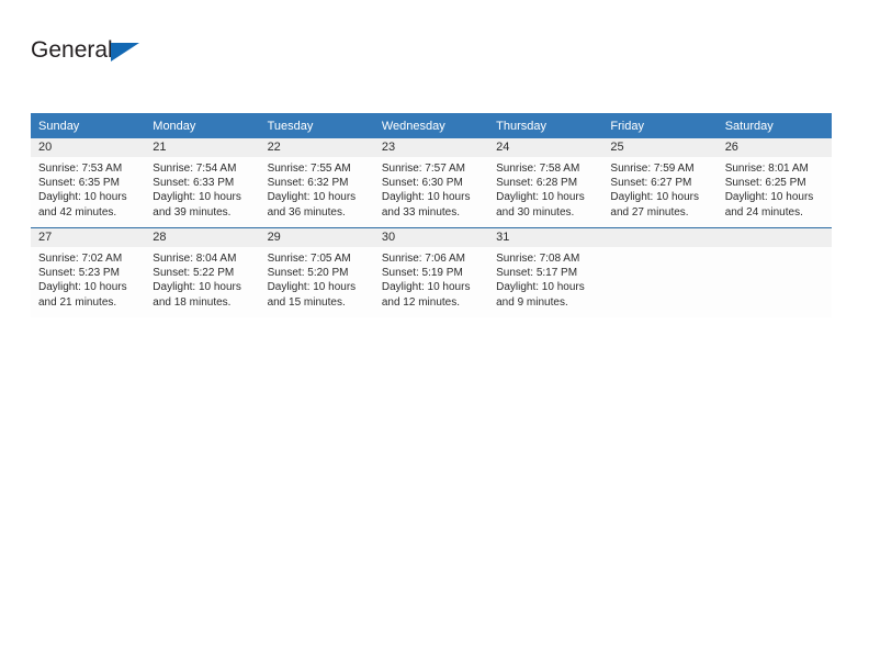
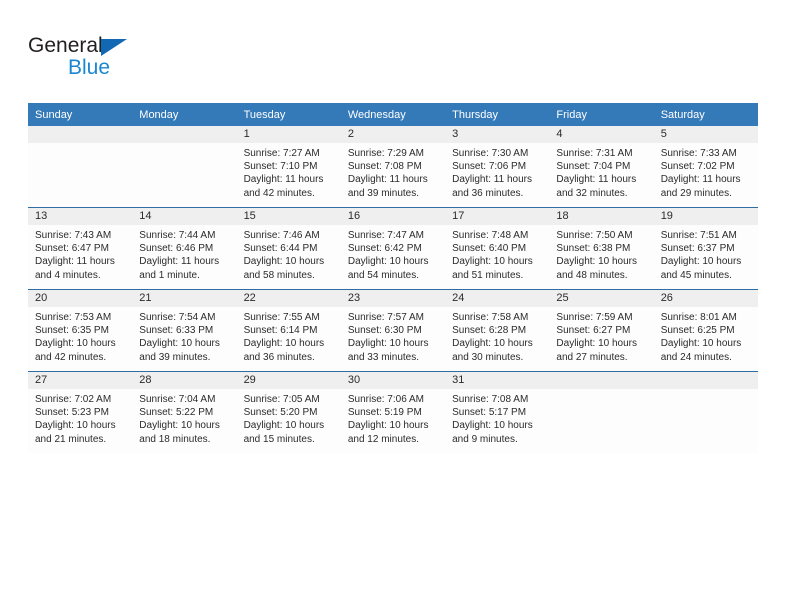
  General
+ Blue
  Sunday	Monday	Tuesday	Wednesday	Thursday	Friday	Saturday
+ 		1Sunrise: 7:27 AMSunset: 7:10 PMDaylight: 11 hoursand 42 minutes.	2Sunrise: 7:29 AMSunset: 7:08 PMDaylight: 11 hoursand 39 minutes.	3Sunrise: 7:30 AMSunset: 7:06 PMDaylight: 11 hoursand 36 minutes.	4Sunrise: 7:31 AMSunset: 7:04 PMDaylight: 11 hoursand 32 minutes.	5Sunrise: 7:33 AMSunset: 7:02 PMDaylight: 11 hoursand 29 minutes.
+ 13Sunrise: 7:43 AMSunset: 6:47 PMDaylight: 11 hoursand 4 minutes.	14Sunrise: 7:44 AMSunset: 6:46 PMDaylight: 11 hoursand 1 minute.	15Sunrise: 7:46 AMSunset: 6:44 PMDaylight: 10 hoursand 58 minutes.	16Sunrise: 7:47 AMSunset: 6:42 PMDaylight: 10 hoursand 54 minutes.	17Sunrise: 7:48 AMSunset: 6:40 PMDaylight: 10 hoursand 51 minutes.	18Sunrise: 7:50 AMSunset: 6:38 PMDaylight: 10 hoursand 48 minutes.	19Sunrise: 7:51 AMSunset: 6:37 PMDaylight: 10 hoursand 45 minutes.
- 20Sunrise: 7:53 AMSunset: 6:35 PMDaylight: 10 hoursand 42 minutes.	21Sunrise: 7:54 AMSunset: 6:33 PMDaylight: 10 hoursand 39 minutes.	22Sunrise: 7:55 AMSunset: 6:32 PMDaylight: 10 hoursand 36 minutes.	23Sunrise: 7:57 AMSunset: 6:30 PMDaylight: 10 hoursand 33 minutes.	24Sunrise: 7:58 AMSunset: 6:28 PMDaylight: 10 hoursand 30 minutes.	25Sunrise: 7:59 AMSunset: 6:27 PMDaylight: 10 hoursand 27 minutes.	26Sunrise: 8:01 AMSunset: 6:25 PMDaylight: 10 hoursand 24 minutes.
+ 20Sunrise: 7:53 AMSunset: 6:35 PMDaylight: 10 hoursand 42 minutes.	21Sunrise: 7:54 AMSunset: 6:33 PMDaylight: 10 hoursand 39 minutes.	22Sunrise: 7:55 AMSunset: 6:14 PMDaylight: 10 hoursand 36 minutes.	23Sunrise: 7:57 AMSunset: 6:30 PMDaylight: 10 hoursand 33 minutes.	24Sunrise: 7:58 AMSunset: 6:28 PMDaylight: 10 hoursand 30 minutes.	25Sunrise: 7:59 AMSunset: 6:27 PMDaylight: 10 hoursand 27 minutes.	26Sunrise: 8:01 AMSunset: 6:25 PMDaylight: 10 hoursand 24 minutes.
- 27Sunrise: 7:02 AMSunset: 5:23 PMDaylight: 10 hoursand 21 minutes.	28Sunrise: 8:04 AMSunset: 5:22 PMDaylight: 10 hoursand 18 minutes.	29Sunrise: 7:05 AMSunset: 5:20 PMDaylight: 10 hoursand 15 minutes.	30Sunrise: 7:06 AMSunset: 5:19 PMDaylight: 10 hoursand 12 minutes.	31Sunrise: 7:08 AMSunset: 5:17 PMDaylight: 10 hoursand 9 minutes.
+ 27Sunrise: 7:02 AMSunset: 5:23 PMDaylight: 10 hoursand 21 minutes.	28Sunrise: 7:04 AMSunset: 5:22 PMDaylight: 10 hoursand 18 minutes.	29Sunrise: 7:05 AMSunset: 5:20 PMDaylight: 10 hoursand 15 minutes.	30Sunrise: 7:06 AMSunset: 5:19 PMDaylight: 10 hoursand 12 minutes.	31Sunrise: 7:08 AMSunset: 5:17 PMDaylight: 10 hoursand 9 minutes.
